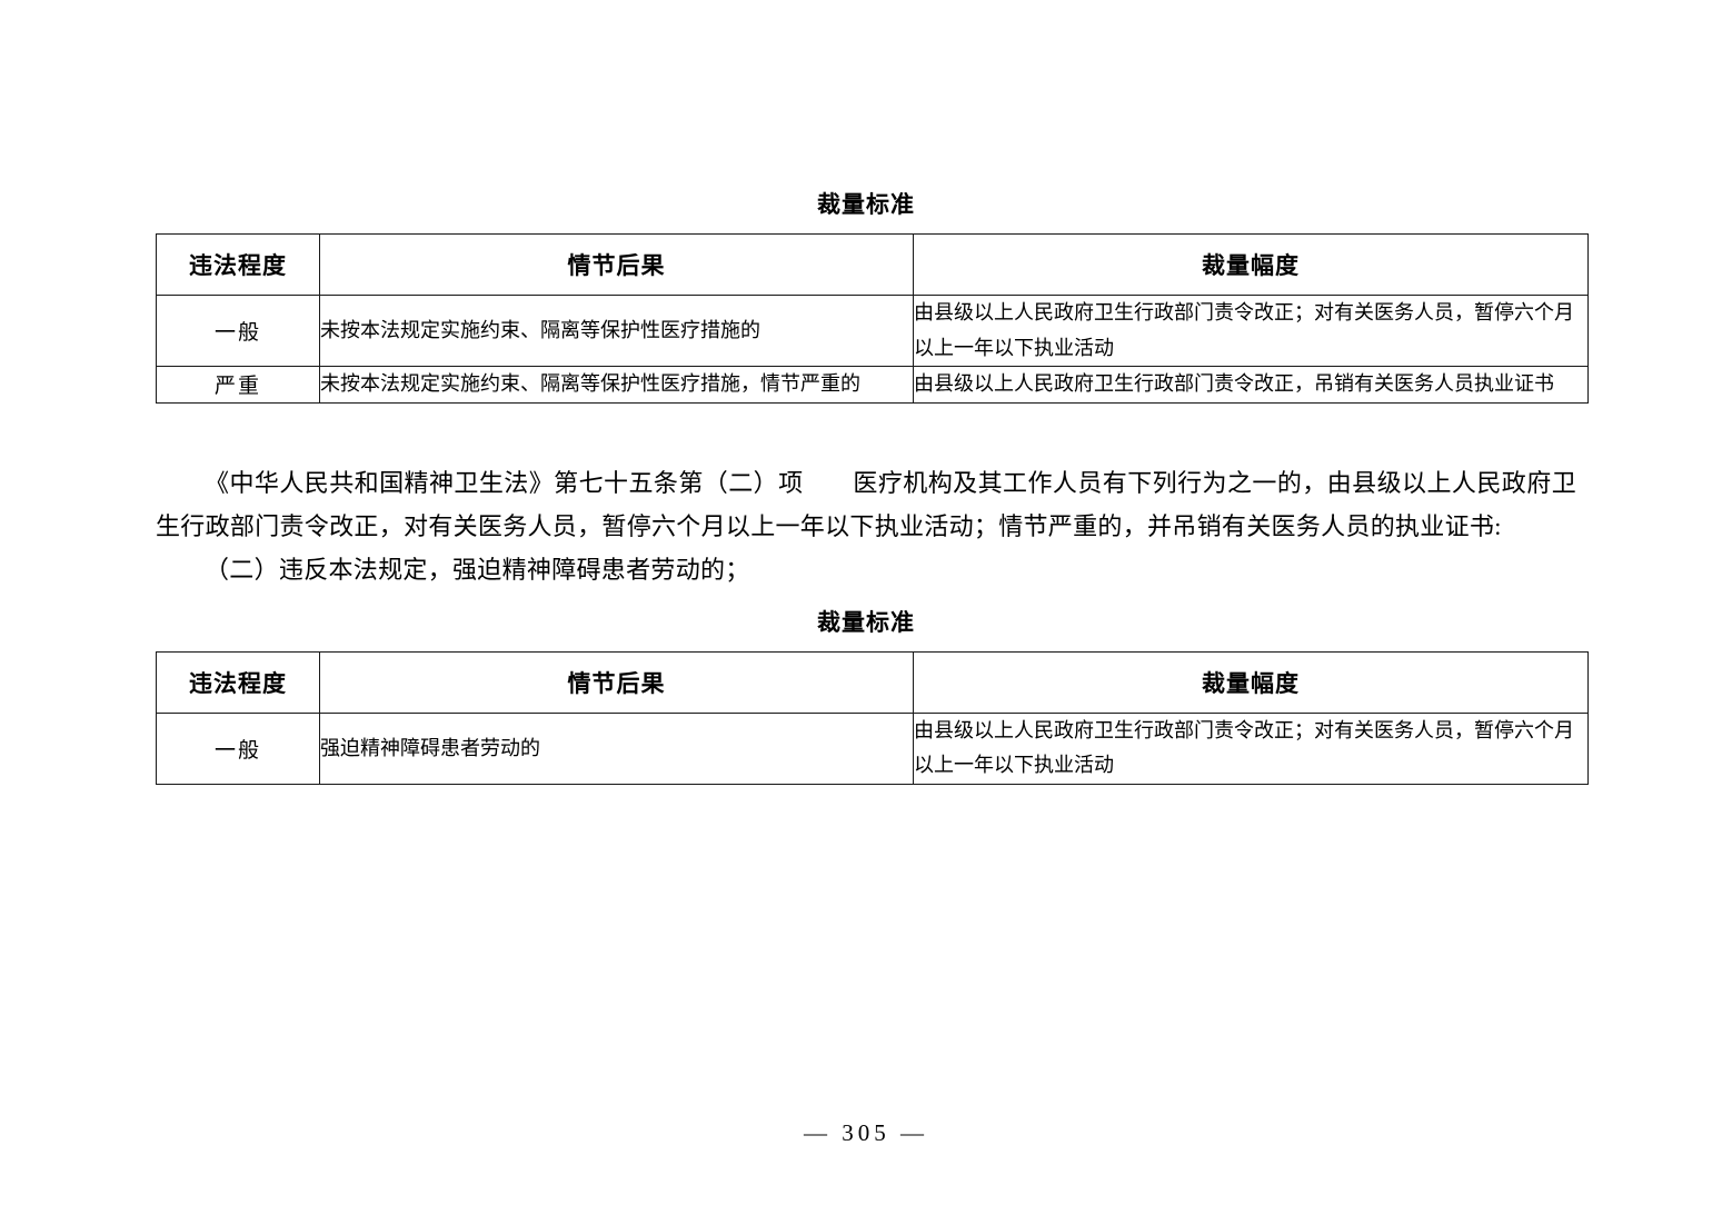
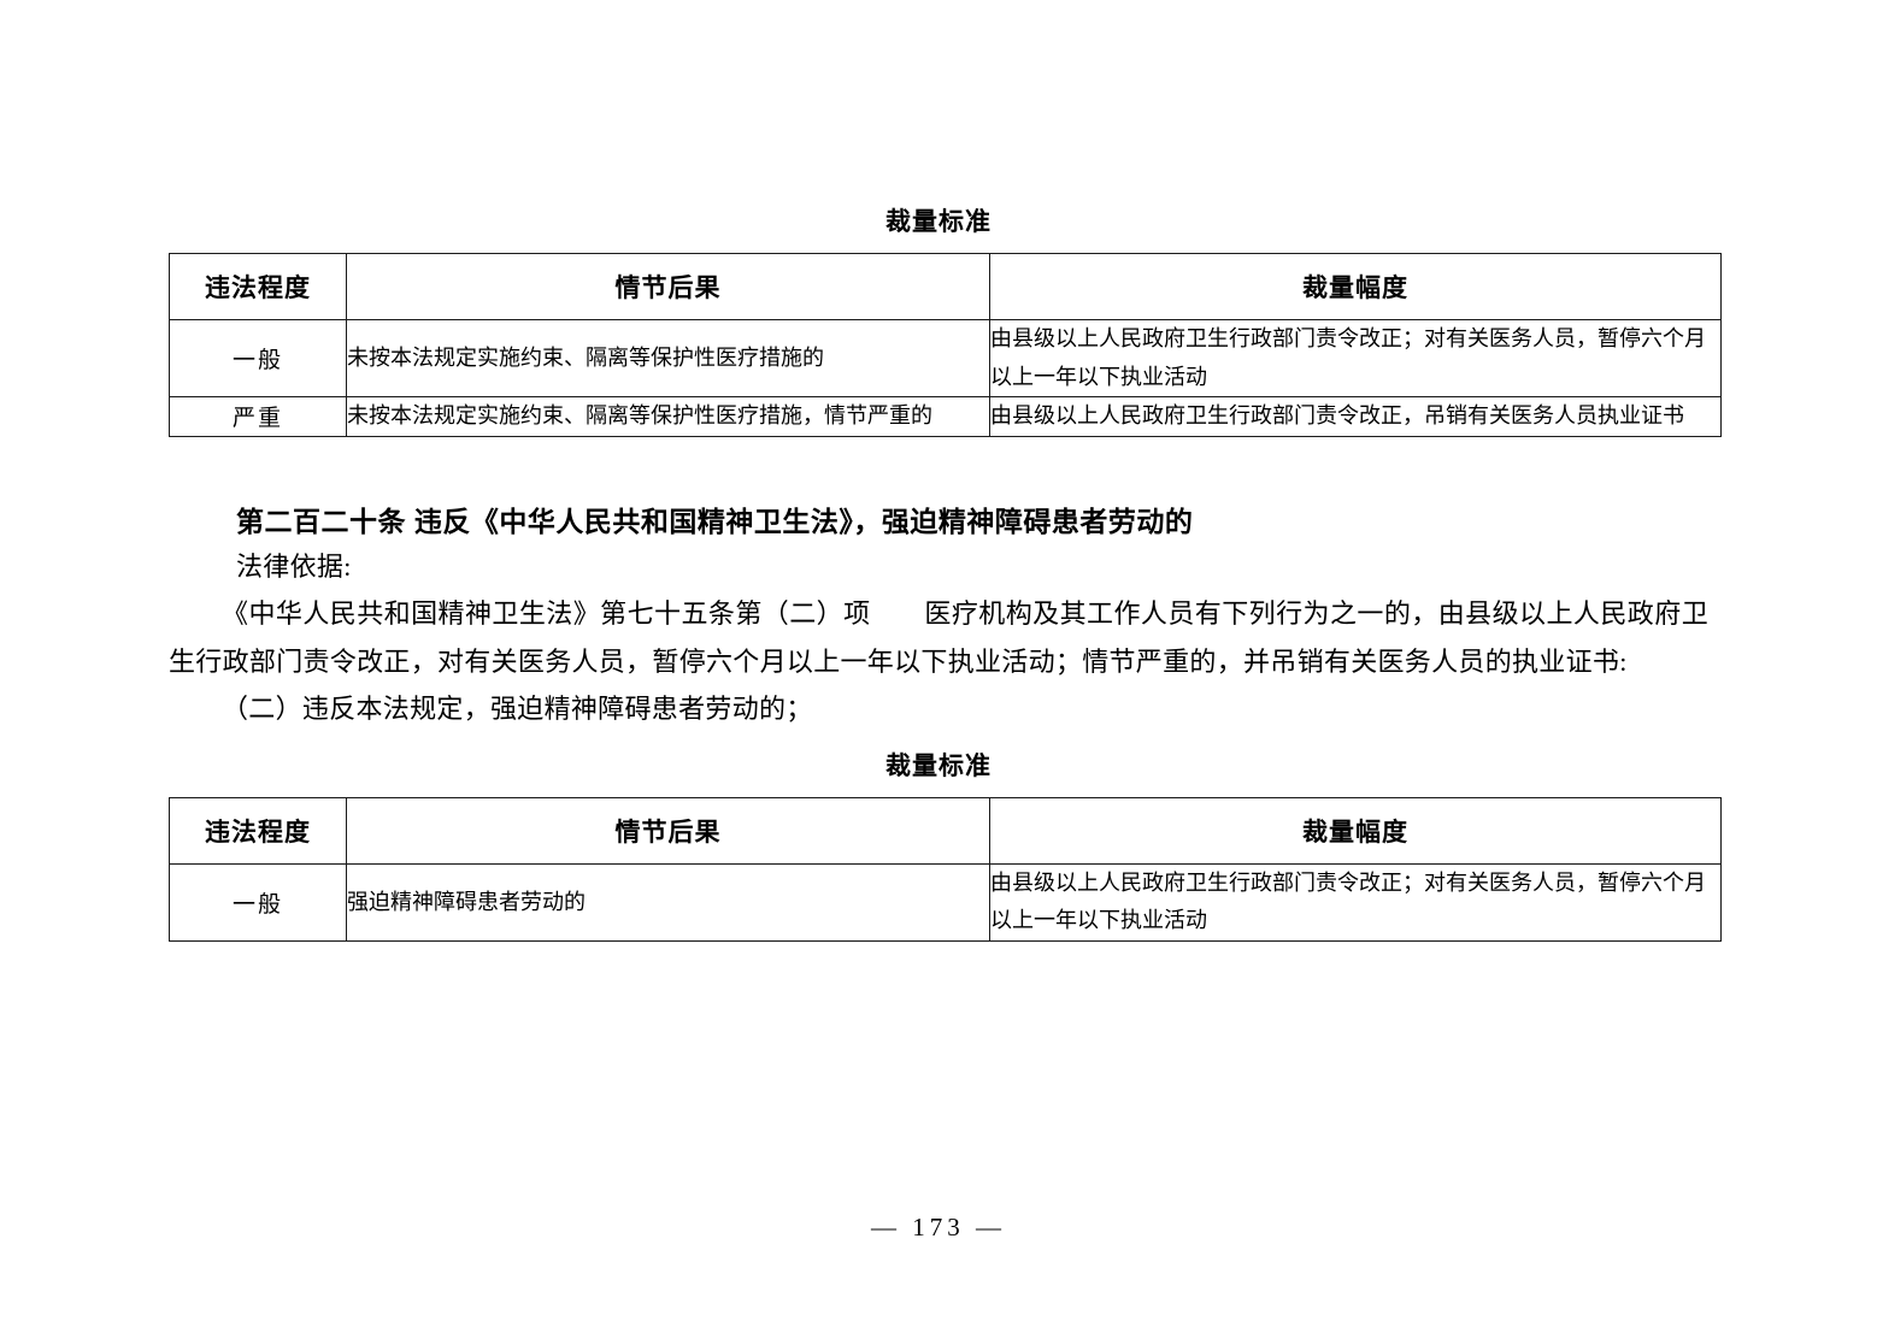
  裁量标准
  违法程度	情节后果	裁量幅度
  一般	未按本法规定实施约束、隔离等保护性医疗措施的	由县级以上人民政府卫生行政部门责令改正；对有关医务人员，暂停六个月以上一年以下执业活动
  严重	未按本法规定实施约束、隔离等保护性医疗措施，情节严重的	由县级以上人民政府卫生行政部门责令改正，吊销有关医务人员执业证书
+ 第二百二十条 违反《中华人民共和国精神卫生法》，强迫精神障碍患者劳动的
+ 法律依据:
  《中华人民共和国精神卫生法》第七十五条第（二）项 医疗机构及其工作人员有下列行为之一的，由县级以上人民政府卫生行政部门责令改正，对有关医务人员，暂停六个月以上一年以下执业活动；情节严重的，并吊销有关医务人员的执业证书:
  （二）违反本法规定，强迫精神障碍患者劳动的；
  裁量标准
  违法程度	情节后果	裁量幅度
  一般	强迫精神障碍患者劳动的	由县级以上人民政府卫生行政部门责令改正；对有关医务人员，暂停六个月以上一年以下执业活动
- — 305 —
+ — 173 —
